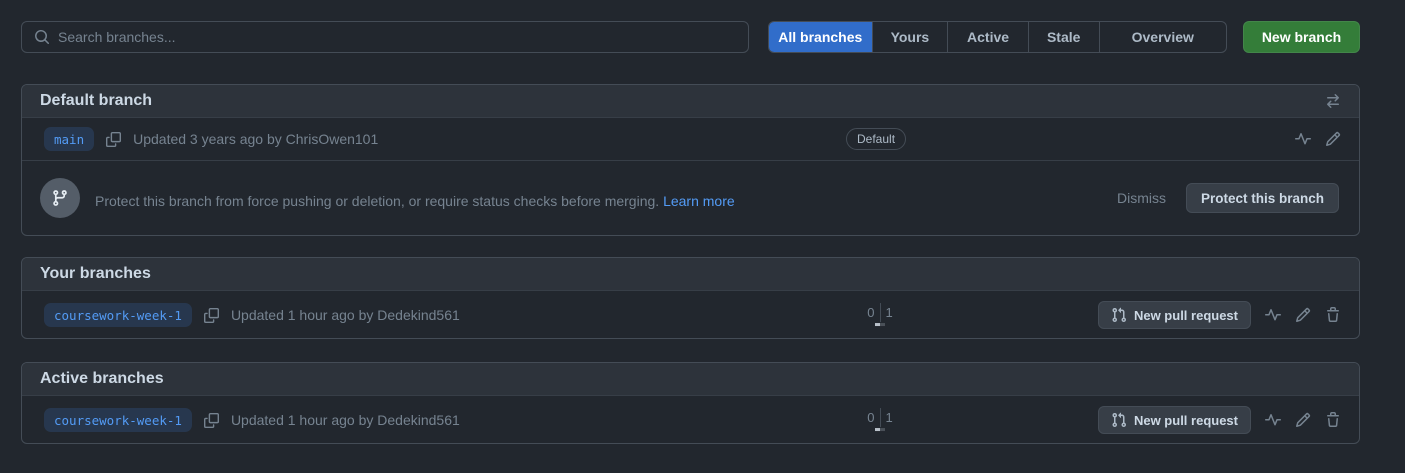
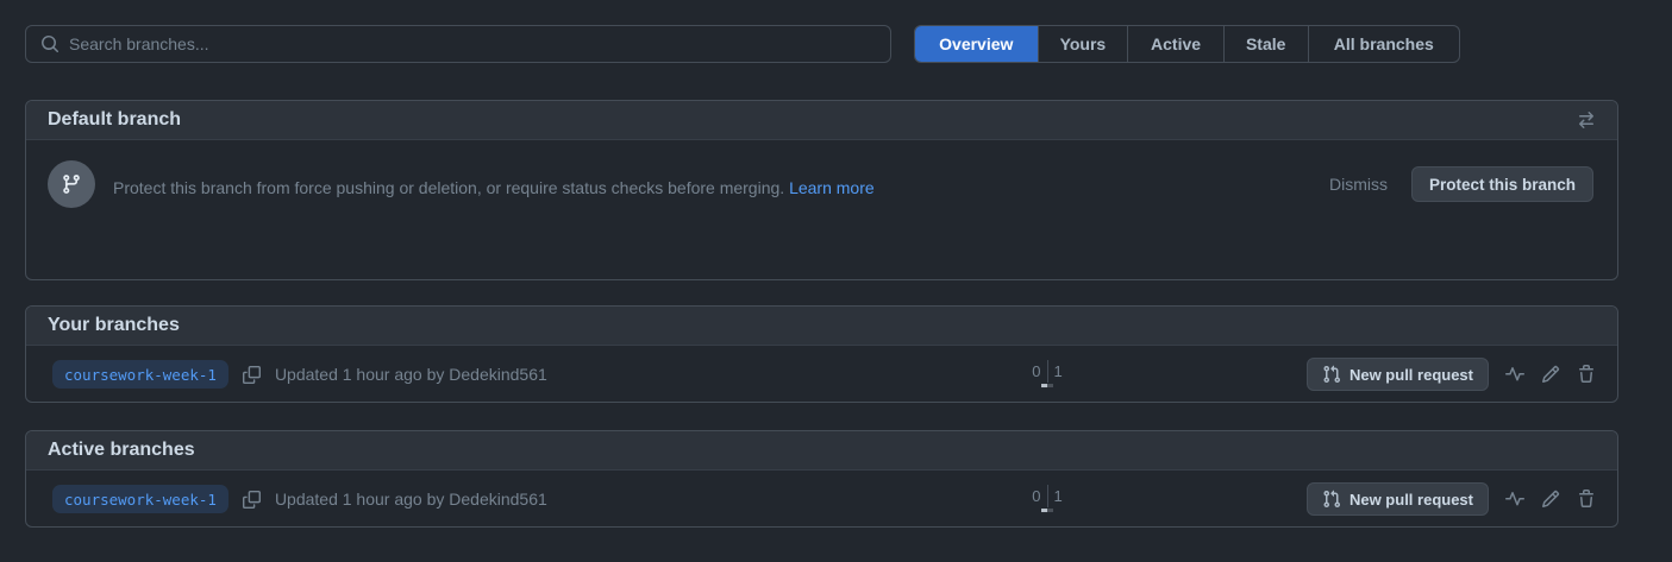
  Search branches...
- All branches
+ Overview
  Yours
  Active
  Stale
- Overview
+ All branches
- New branch
  Default branch
- main
- Updated 3 years ago by ChrisOwen101
- Default
  Protect this branch from force pushing or deletion, or require status checks before merging. Learn more
  Dismiss
  Protect this branch
  Your branches
  coursework-week-1
  Updated 1 hour ago by Dedekind561
  0
  1
  New pull request
  Active branches
  coursework-week-1
  Updated 1 hour ago by Dedekind561
  0
  1
  New pull request
